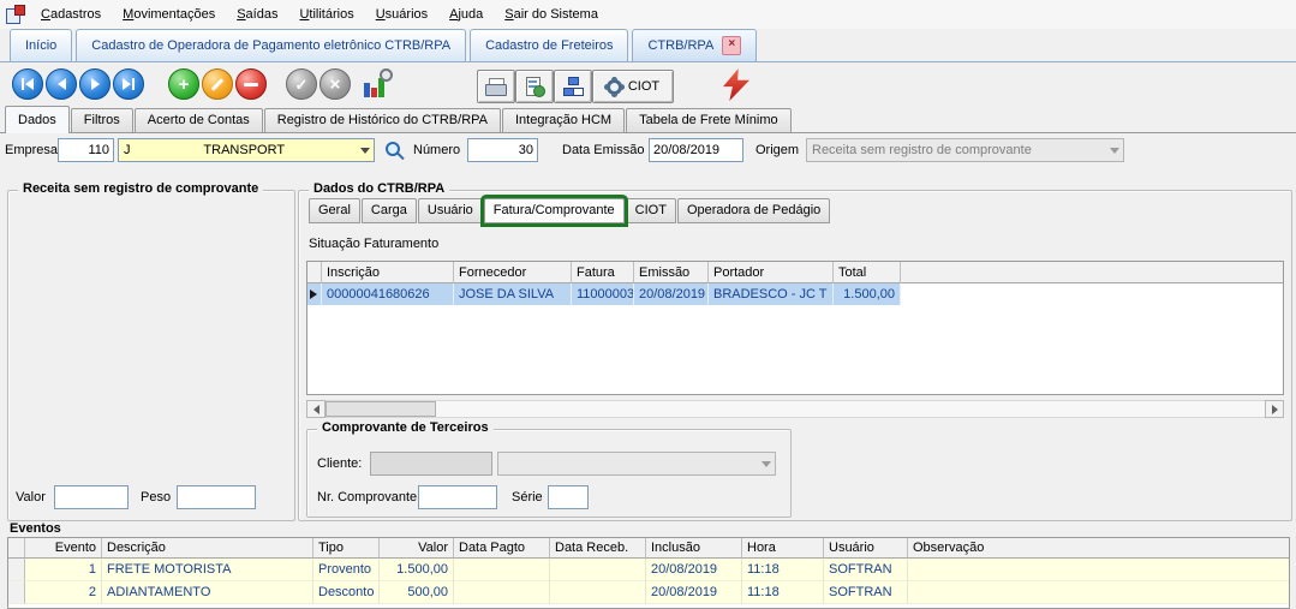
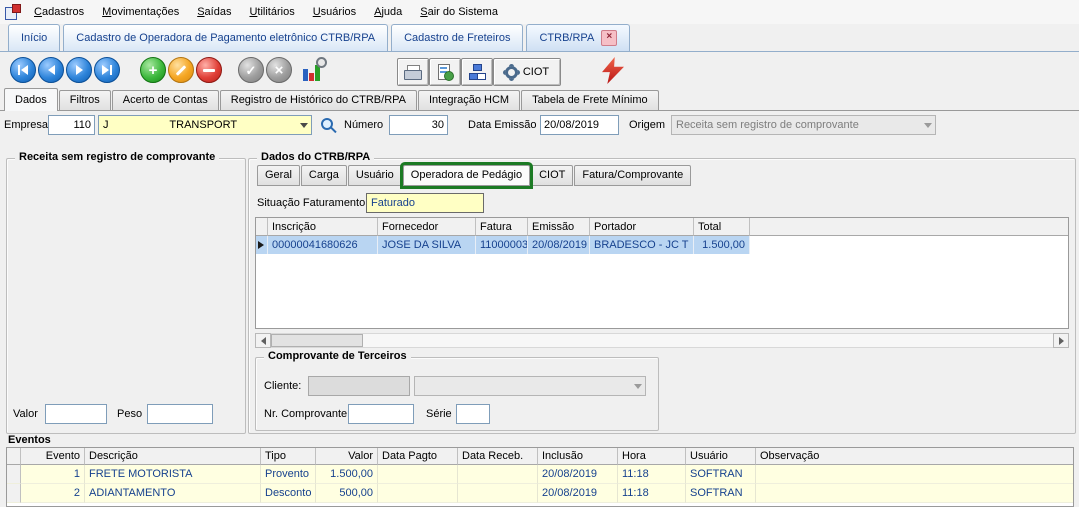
  Cadastros
  Movimentações
  Saídas
  Utilitários
  Usuários
  Ajuda
  Sair do Sistema
  Início
  Cadastro de Operadora de Pagamento eletrônico CTRB/RPA
  Cadastro de Freteiros
  CTRB/RPA
  ×
  +
  ✓
  ×
  CIOT
  Dados
  Filtros
  Acerto de Contas
  Registro de Histórico do CTRB/RPA
  Integração HCM
  Tabela de Frete Mínimo
  Empresa
  110
  J TRANSPORT
  Número
  30
  Data Emissão
  20/08/2019
  Origem
  Receita sem registro de comprovante
  Receita sem registro de comprovante
  Valor
  Peso
  Dados do CTRB/RPA
  Geral
  Carga
  Usuário
- Fatura/Comprovante
+ Operadora de Pedágio
  CIOT
- Operadora de Pedágio
+ Fatura/Comprovante
  Situação Faturamento
+ Faturado
  Inscrição
  Fornecedor
  Fatura
  Emissão
  Portador
  Total
  00000041680626
  JOSE DA SILVA
  11000003
  20/08/2019
  BRADESCO - JC T
  1.500,00
  Comprovante de Terceiros
  Cliente:
  Nr. Comprovante
  Série
  Eventos
  Evento
  Descrição
  Tipo
  Valor
  Data Pagto
  Data Receb.
  Inclusão
  Hora
  Usuário
  Observação
  1
  FRETE MOTORISTA
  Provento
  1.500,00
  20/08/2019
  11:18
  SOFTRAN
  2
  ADIANTAMENTO
  Desconto
  500,00
  20/08/2019
  11:18
  SOFTRAN
